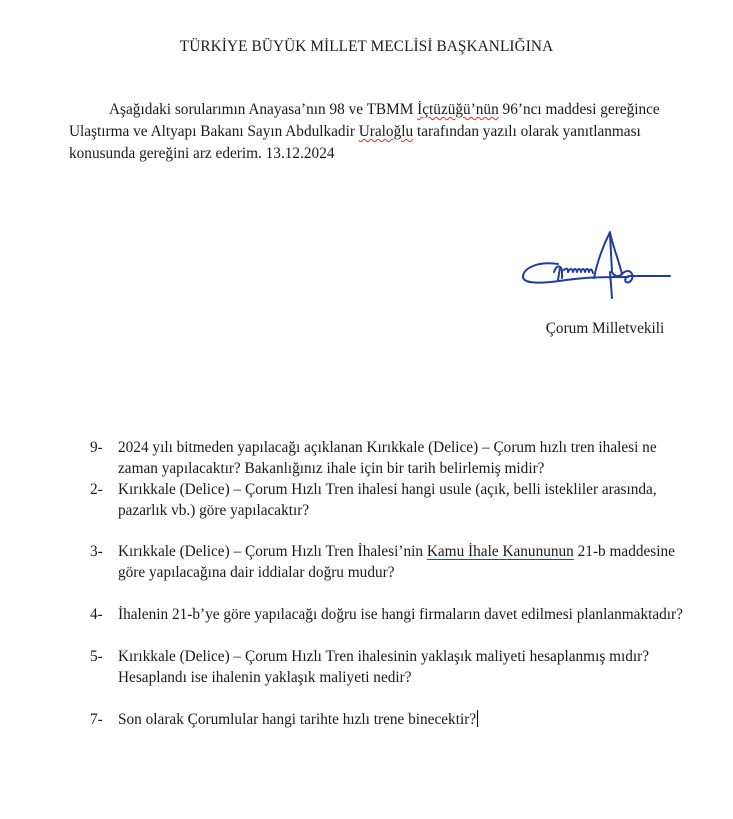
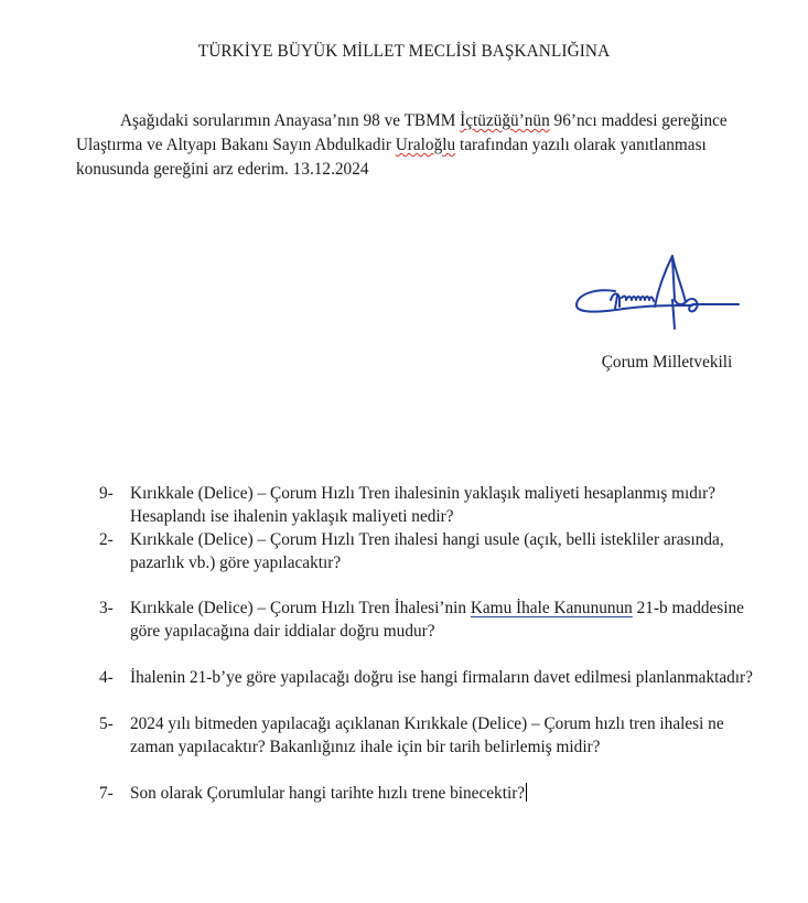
  TÜRKİYE BÜYÜK MİLLET MECLİSİ BAŞKANLIĞINA
  Aşağıdaki sorularımın Anayasa’nın 98 ve TBMM İçtüzüğü’nün 96’ncı maddesi gereğince Ulaştırma ve Altyapı Bakanı Sayın Abdulkadir Uraloğlu tarafından yazılı olarak yanıtlanması konusunda gereğini arz ederim. 13.12.2024
  Çorum Milletvekili
  9-
- 2024 yılı bitmeden yapılacağı açıklanan Kırıkkale (Delice) – Çorum hızlı tren ihalesi ne zaman yapılacaktır? Bakanlığınız ihale için bir tarih belirlemiş midir?
+ Kırıkkale (Delice) – Çorum Hızlı Tren ihalesinin yaklaşık maliyeti hesaplanmış mıdır? Hesaplandı ise ihalenin yaklaşık maliyeti nedir?
  2-
  Kırıkkale (Delice) – Çorum Hızlı Tren ihalesi hangi usule (açık, belli istekliler arasında, pazarlık vb.) göre yapılacaktır?
  3-
  Kırıkkale (Delice) – Çorum Hızlı Tren İhalesi’nin Kamu İhale Kanununun 21-b maddesine göre yapılacağına dair iddialar doğru mudur?
  4-
  İhalenin 21-b’ye göre yapılacağı doğru ise hangi firmaların davet edilmesi planlanmaktadır?
  5-
- Kırıkkale (Delice) – Çorum Hızlı Tren ihalesinin yaklaşık maliyeti hesaplanmış mıdır? Hesaplandı ise ihalenin yaklaşık maliyeti nedir?
+ 2024 yılı bitmeden yapılacağı açıklanan Kırıkkale (Delice) – Çorum hızlı tren ihalesi ne zaman yapılacaktır? Bakanlığınız ihale için bir tarih belirlemiş midir?
  7-
  Son olarak Çorumlular hangi tarihte hızlı trene binecektir?
